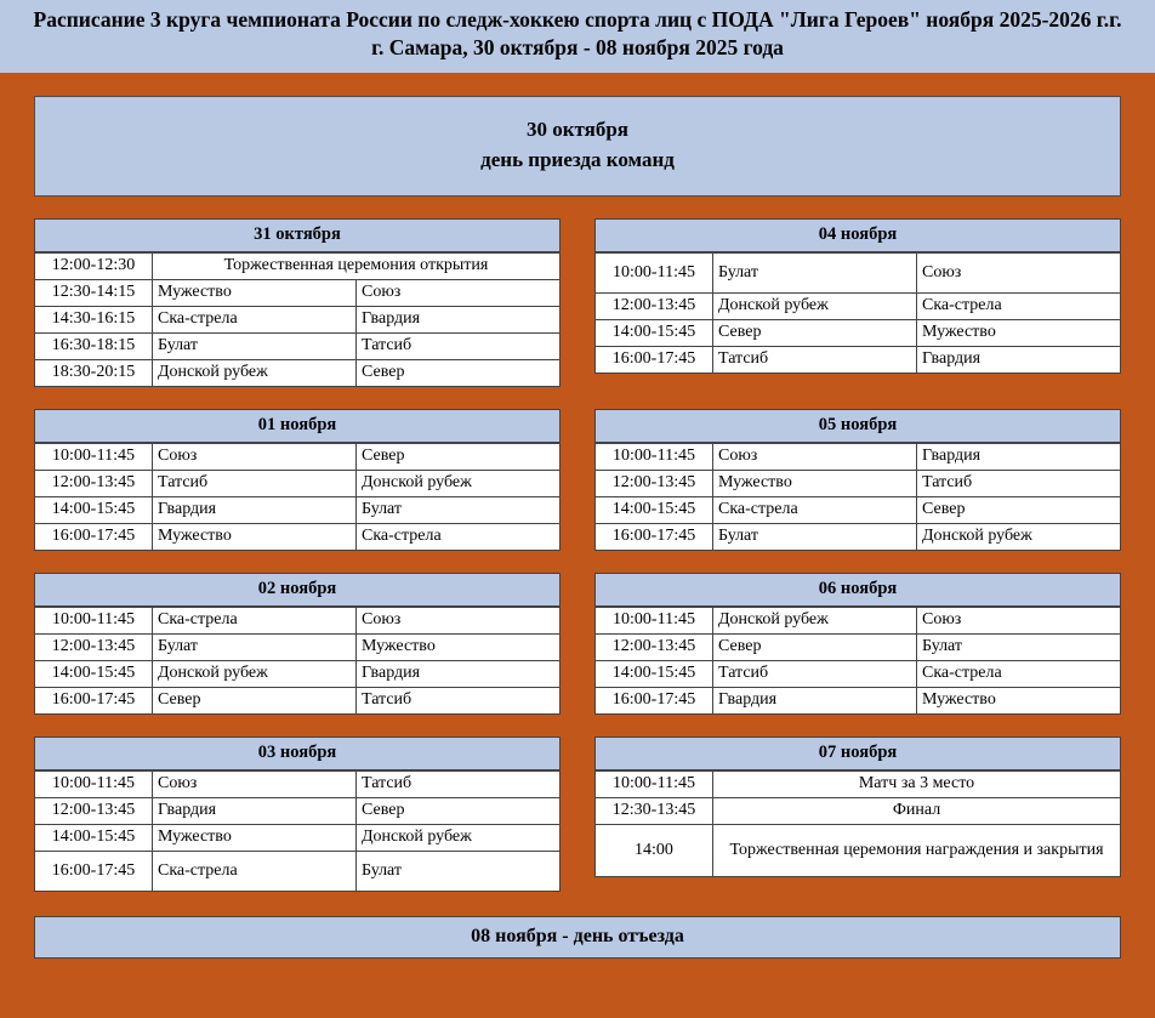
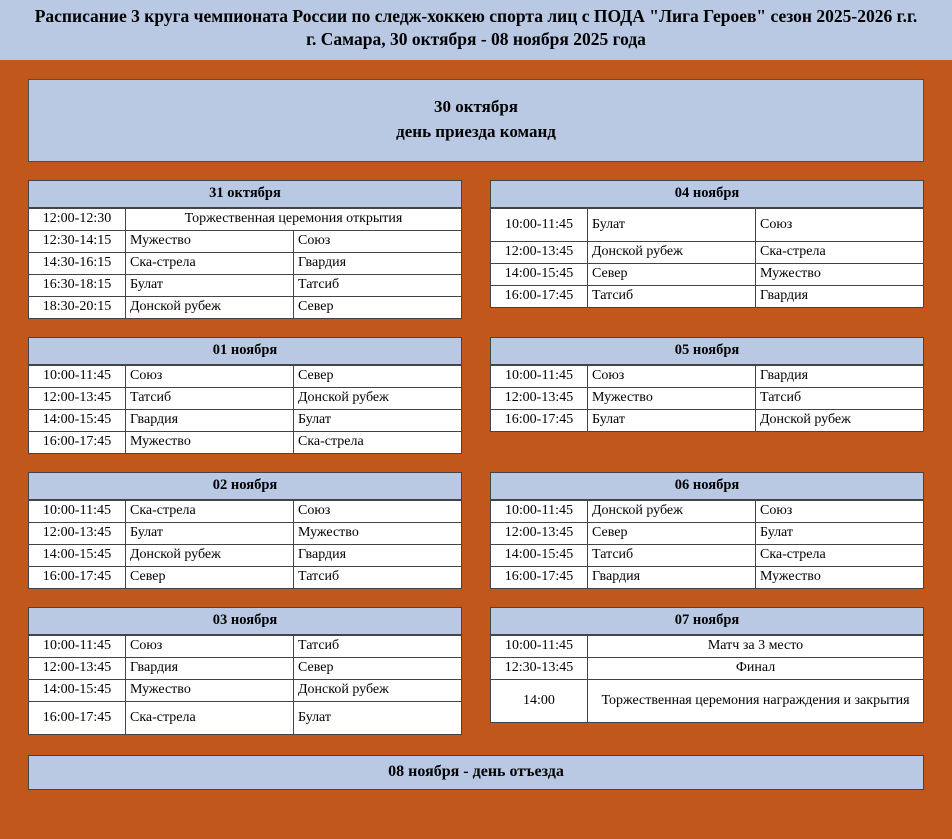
- Расписание 3 круга чемпионата России по следж-хоккею спорта лиц с ПОДА "Лига Героев" ноября 2025-2026 г.г.
+ Расписание 3 круга чемпионата России по следж-хоккею спорта лиц с ПОДА "Лига Героев" сезон 2025-2026 г.г.
  г. Самара, 30 октября - 08 ноября 2025 года
  30 октября
  день приезда команд
  31 октября
  12:00-12:30	Торжественная церемония открытия
  12:30-14:15	Мужество	Союз
  14:30-16:15	Ска-стрела	Гвардия
  16:30-18:15	Булат	Татсиб
  18:30-20:15	Донской рубеж	Север
  04 ноября
  10:00-11:45	Булат	Союз
  12:00-13:45	Донской рубеж	Ска-стрела
  14:00-15:45	Север	Мужество
  16:00-17:45	Татсиб	Гвардия
  01 ноября
  10:00-11:45	Союз	Север
  12:00-13:45	Татсиб	Донской рубеж
  14:00-15:45	Гвардия	Булат
  16:00-17:45	Мужество	Ска-стрела
  05 ноября
  10:00-11:45	Союз	Гвардия
  12:00-13:45	Мужество	Татсиб
- 14:00-15:45	Ска-стрела	Север
  16:00-17:45	Булат	Донской рубеж
  02 ноября
  10:00-11:45	Ска-стрела	Союз
  12:00-13:45	Булат	Мужество
  14:00-15:45	Донской рубеж	Гвардия
  16:00-17:45	Север	Татсиб
  06 ноября
  10:00-11:45	Донской рубеж	Союз
  12:00-13:45	Север	Булат
  14:00-15:45	Татсиб	Ска-стрела
  16:00-17:45	Гвардия	Мужество
  03 ноября
  10:00-11:45	Союз	Татсиб
  12:00-13:45	Гвардия	Север
  14:00-15:45	Мужество	Донской рубеж
  16:00-17:45	Ска-стрела	Булат
  07 ноября
  10:00-11:45	Матч за 3 место
  12:30-13:45	Финал
  14:00	Торжественная церемония награждения и закрытия
  08 ноября - день отъезда
